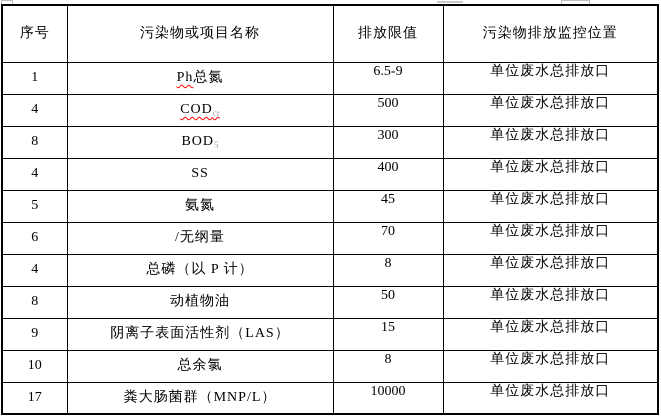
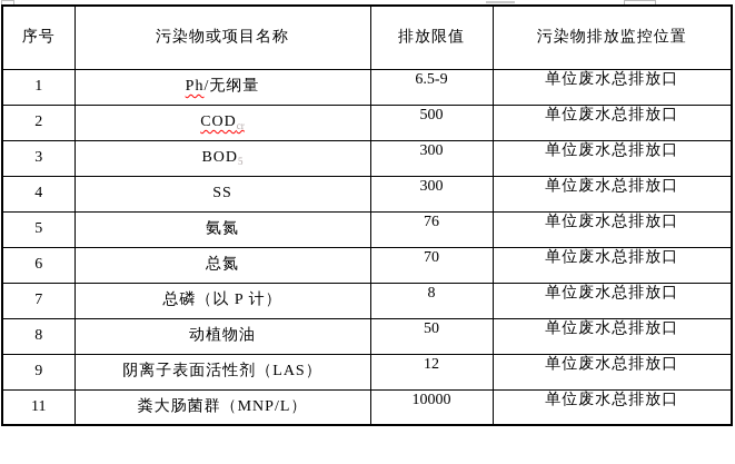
  序号	污染物或项目名称	排放限值	污染物排放监控位置
- 1	Ph总氮	6.5-9	单位废水总排放口
+ 1	Ph/无纲量	6.5-9	单位废水总排放口
- 4	CODcr	500	单位废水总排放口
+ 2	CODcr	500	单位废水总排放口
- 8	BOD5	300	单位废水总排放口
+ 3	BOD5	300	单位废水总排放口
- 4	SS	400	单位废水总排放口
+ 4	SS	300	单位废水总排放口
- 5	氨氮	45	单位废水总排放口
+ 5	氨氮	76	单位废水总排放口
- 6	/无纲量	70	单位废水总排放口
+ 6	总氮	70	单位废水总排放口
- 4	总磷（以 P 计）	8	单位废水总排放口
+ 7	总磷（以 P 计）	8	单位废水总排放口
  8	动植物油	50	单位废水总排放口
- 9	阴离子表面活性剂（LAS）	15	单位废水总排放口
+ 9	阴离子表面活性剂（LAS）	12	单位废水总排放口
- 10	总余氯	8	单位废水总排放口
- 17	粪大肠菌群（MNP/L）	10000	单位废水总排放口
+ 11	粪大肠菌群（MNP/L）	10000	单位废水总排放口
